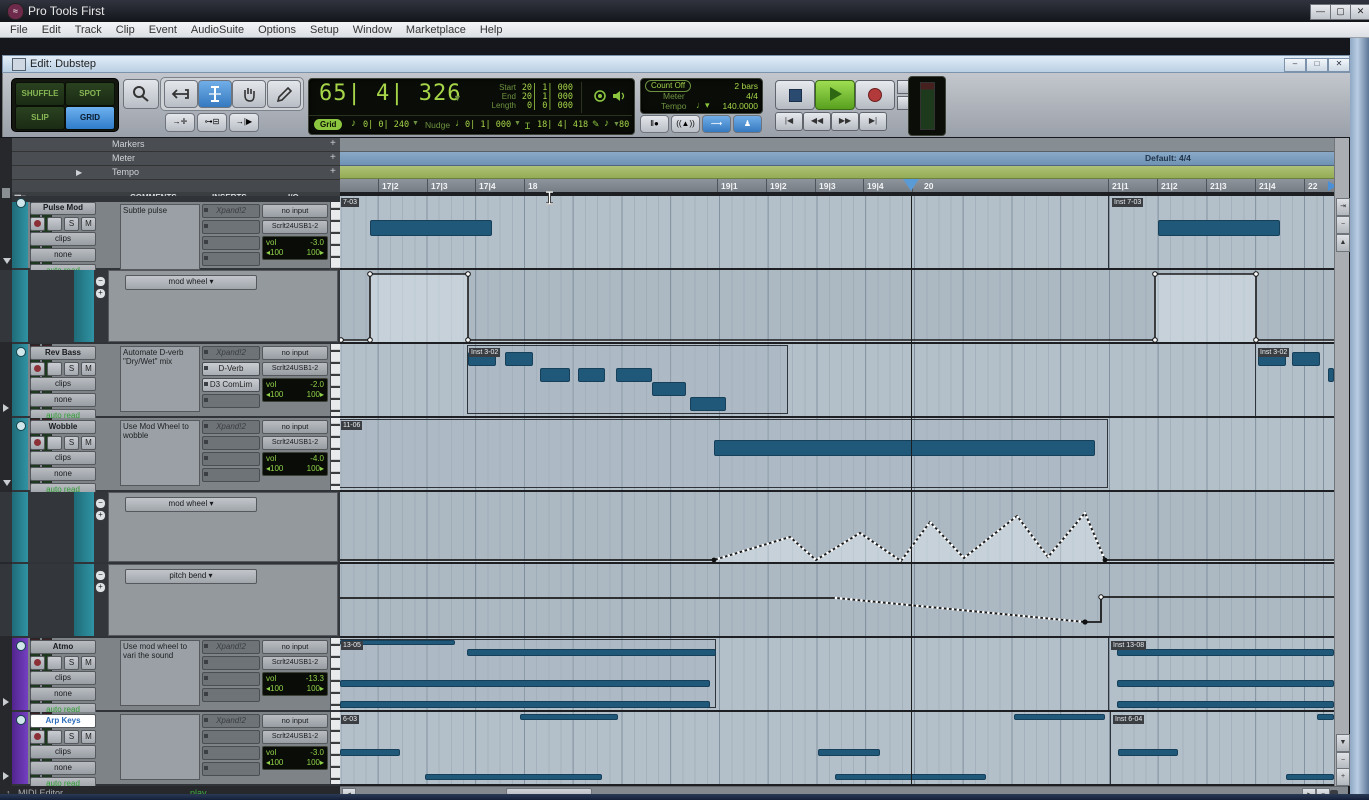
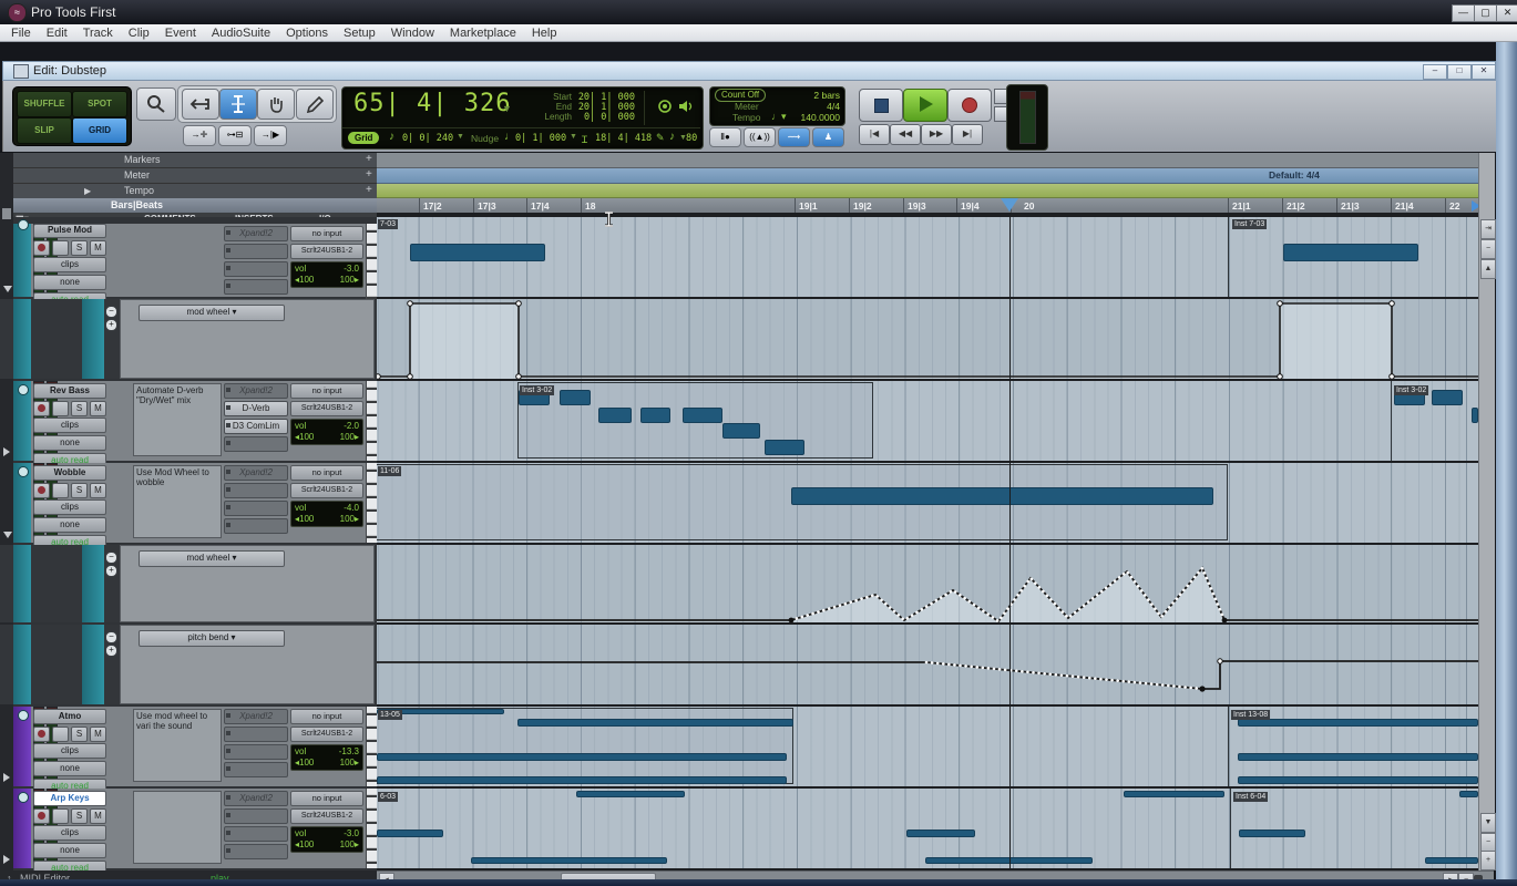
  ≈
  Pro Tools First
  —
  ▢
  ✕
  File
  Edit
  Track
  Clip
  Event
  AudioSuite
  Options
  Setup
  Window
  Marketplace
  Help
  Edit: Dubstep
  –
  □
  ✕
  SHUFFLE
  SPOT
  SLIP
  GRID
  →✛
  ⊶⊟
  →|▶
  65| 4| 326
  ▼
  Start
  End
  Length
  20| 1| 000
  20| 1| 000
  0| 0| 000
  Grid
  ♪
  0| 0| 240
  Nudge
  ♩
  0| 1| 000
  Ɪ
  18| 4| 418
  ✎
  ♪
  80
  Count Off
  2 bars
  Meter
  4/4
  Tempo
  ♩▾
  140.0000
  Ⅱ●
  ((▲))
  ⟿
  ♟
  |◀
  ◀◀
  ▶▶
  ▶|
  Markers
  +
  Meter
  +
  ▶
  Tempo
  +
+ Bars|Beats
  Default: 4/4
  17|2
  17|3
  17|4
  18
  19|1
  19|2
  19|3
  19|4
  20
  21|1
  21|2
  21|3
  21|4
  22
  Pulse Mod
  S
  M
  clips
  none
- Subtle pulse
  Xpand!2
  no input
  vol
  -3.0
  ◂100
  100▸
  −
  +
  mod wheel ▾
  Rev Bass
  S
  M
  clips
  none
  auto read
  Automate D-verb "Dry/Wet" mix
  Xpand!2
  D-Verb
  D3 ComLim
  no input
  vol
  -2.0
  ◂100
  100▸
  Wobble
  S
  M
  clips
  none
  auto read
  Use Mod Wheel to wobble
  Xpand!2
  no input
  vol
  -4.0
  ◂100
  100▸
  −
  +
  mod wheel ▾
  −
  +
  pitch bend ▾
  Atmo
  S
  M
  clips
  none
  auto read
  Use mod wheel to vari the sound
  Xpand!2
  no input
  vol
  -13.3
  ◂100
  100▸
  Arp Keys
  S
  M
  clips
  none
  auto read
  Xpand!2
  no input
  vol
  -3.0
  ◂100
  100▸
  ↑
  MIDI Editor
  play
